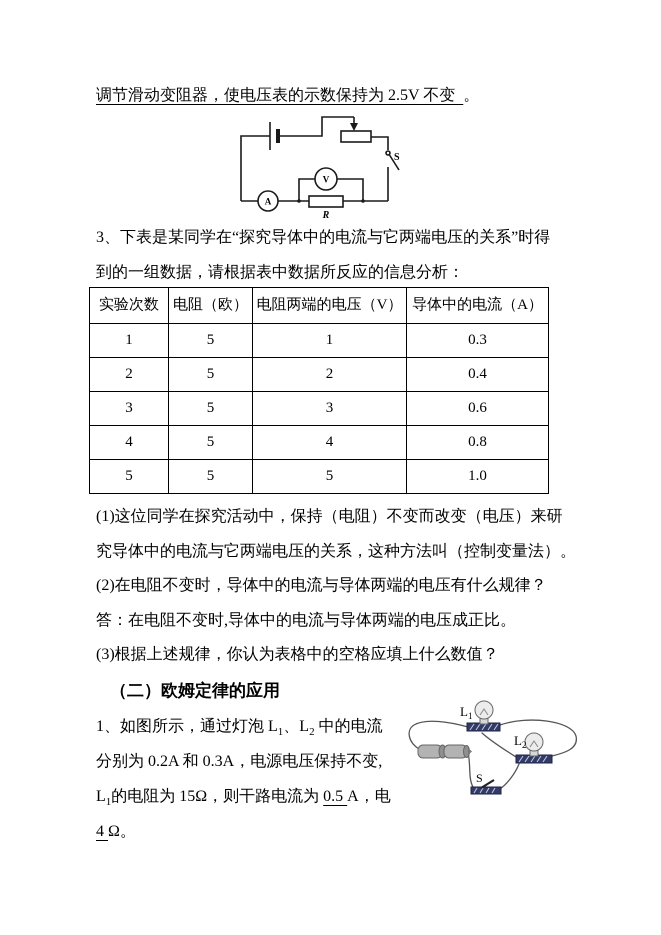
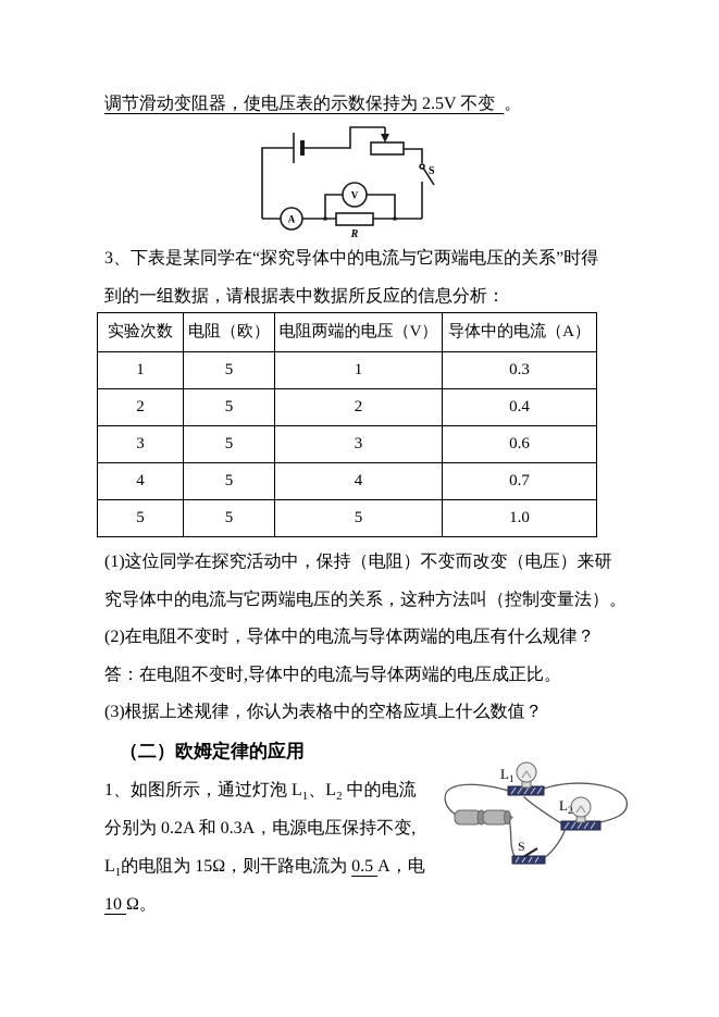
  调节滑动变阻器，使电压表的示数保持为 2.5V 不变 。
  S
  V
  A
  R
  3、下表是某同学在“探究导体中的电流与它两端电压的关系”时得
  到的一组数据，请根据表中数据所反应的信息分析：
  实验次数	电阻（欧）	电阻两端的电压（V）	导体中的电流（A）
  1	5	1	0.3
  2	5	2	0.4
  3	5	3	0.6
- 4	5	4	0.8
+ 4	5	4	0.7
  5	5	5	1.0
  (1)这位同学在探究活动中，保持（电阻）不变而改变（电压）来研
  究导体中的电流与它两端电压的关系，这种方法叫（控制变量法）。
  (2)在电阻不变时，导体中的电流与导体两端的电压有什么规律？
  答：在电阻不变时,导体中的电流与导体两端的电压成正比。
  (3)根据上述规律，你认为表格中的空格应填上什么数值？
  （二）欧姆定律的应用
  1、如图所示，通过灯泡 L1、L2 中的电流
  分别为 0.2A 和 0.3A，电源电压保持不变,
  L1的电阻为 15Ω，则干路电流为 0.5 A，电
- 4 Ω。
+ 10 Ω。
  L1
  L2
  S
